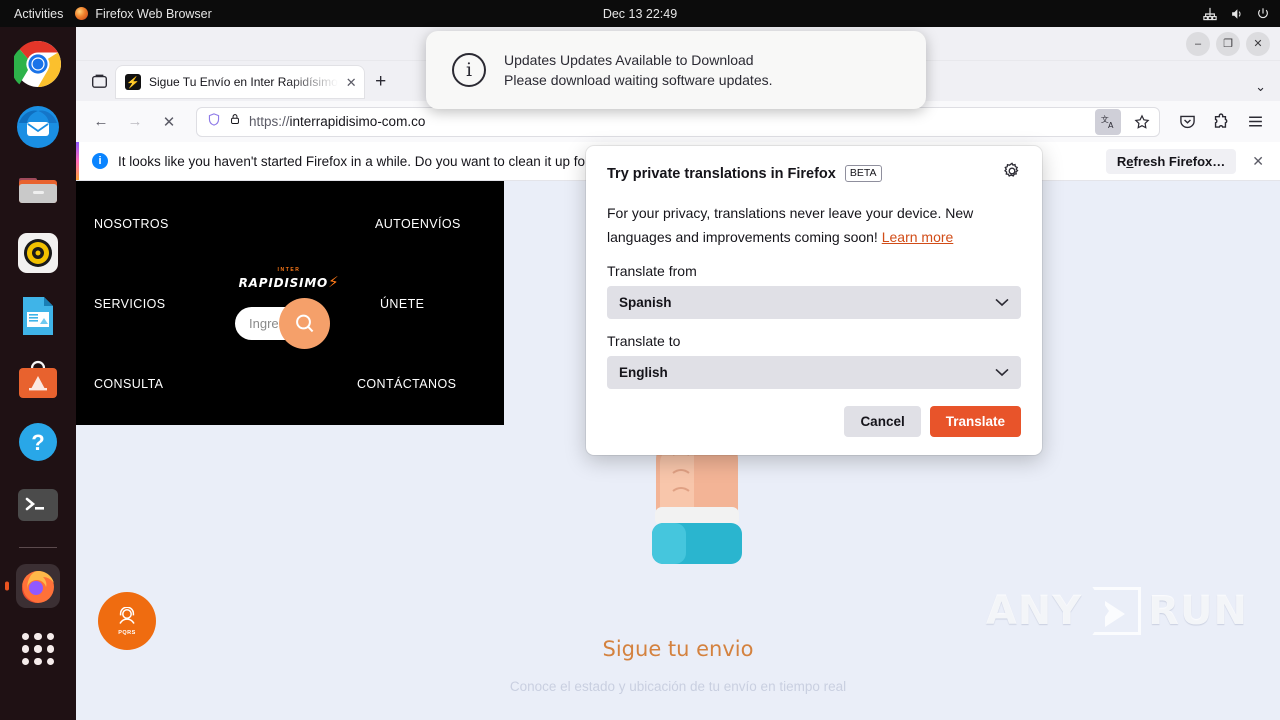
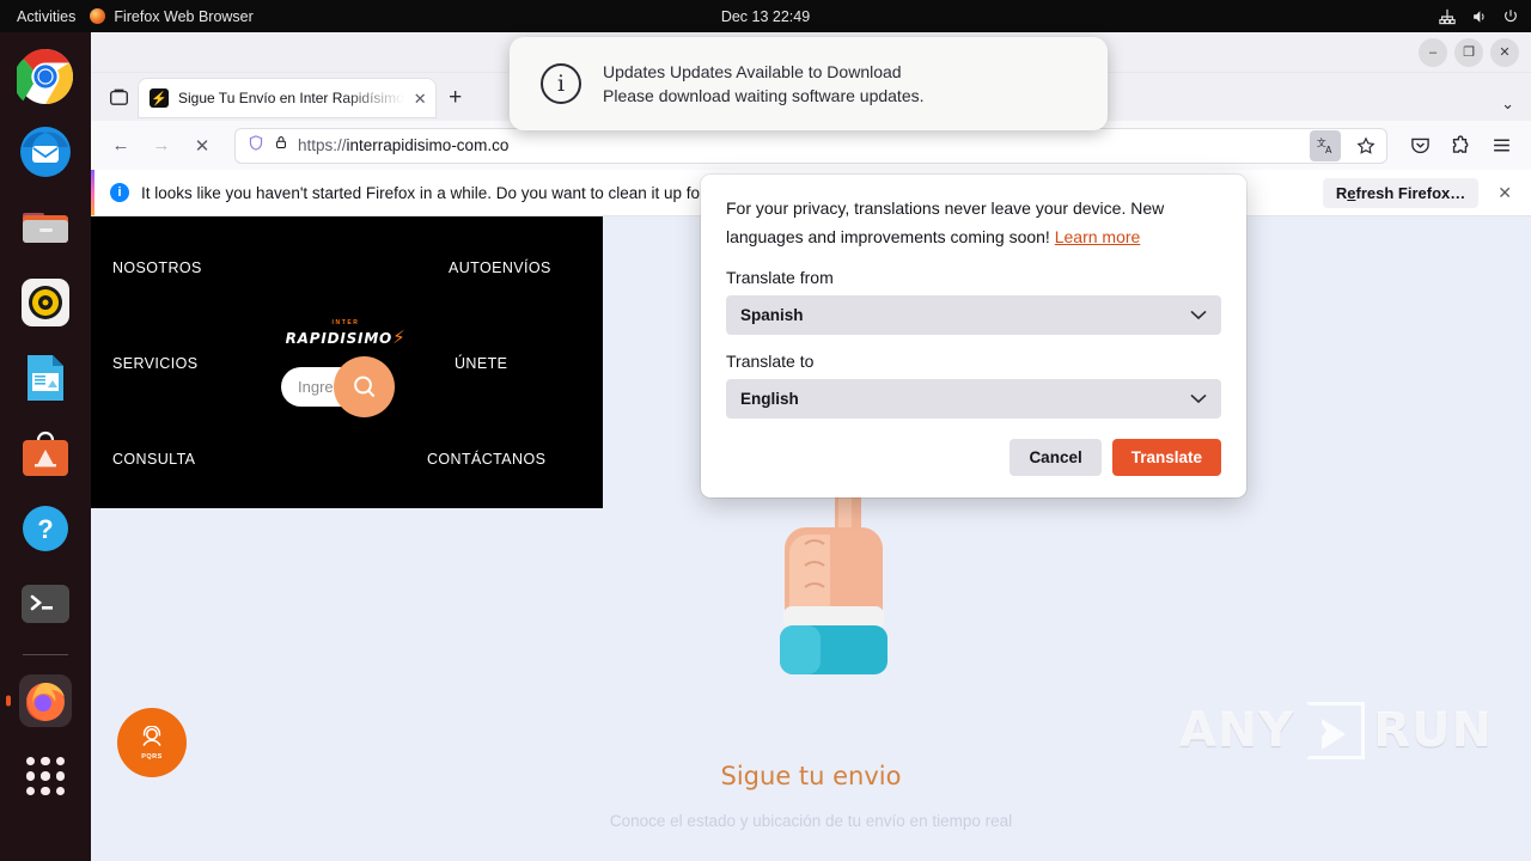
  Activities
  Firefox Web Browser
  Dec 13 22:49
  ?
  –
  ❐
  ✕
  ⚡
  Sigue Tu Envío en Inter Rapidísimo
  ✕
  +
  ⌄
  ←
  →
  ✕
  https://interrapidisimo-com.co
  文
  A
  i
  Refresh Firefox…
  ✕
  NOSOTROS
  AUTOENVÍOS
  SERVICIOS
  ÚNETE
  CONSULTA
  CONTÁCTANOS
  RAPIDISIMO⚡
  Ingre
  Sigue tu envio
  Conoce el estado y ubicación de tu envío en tiempo real
  ANY
  RUN
  i
  Updates Updates Available to Download
  Please download waiting software updates.
- Try private translations in Firefox
- BETA
  For your privacy, translations never leave your device. New languages and improvements coming soon! Learn more
  Translate from
  Spanish
  Translate to
  English
  Cancel
  Translate
